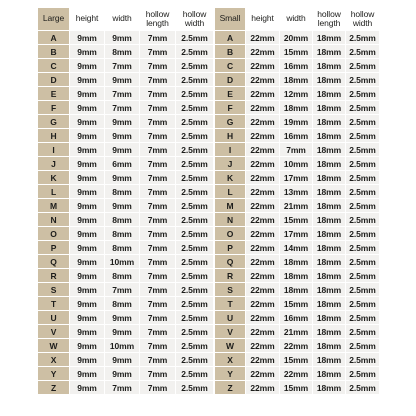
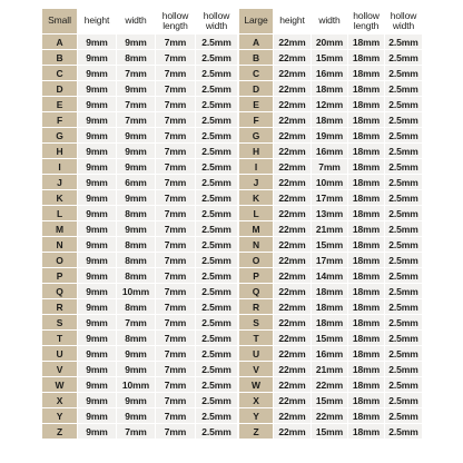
- Large	height	width	hollow length	hollow width
+ Small	height	width	hollow length	hollow width
  A	9mm	9mm	7mm	2.5mm
  B	9mm	8mm	7mm	2.5mm
  C	9mm	7mm	7mm	2.5mm
  D	9mm	9mm	7mm	2.5mm
  E	9mm	7mm	7mm	2.5mm
  F	9mm	7mm	7mm	2.5mm
  G	9mm	9mm	7mm	2.5mm
  H	9mm	9mm	7mm	2.5mm
  I	9mm	9mm	7mm	2.5mm
  J	9mm	6mm	7mm	2.5mm
  K	9mm	9mm	7mm	2.5mm
  L	9mm	8mm	7mm	2.5mm
  M	9mm	9mm	7mm	2.5mm
  N	9mm	8mm	7mm	2.5mm
  O	9mm	8mm	7mm	2.5mm
  P	9mm	8mm	7mm	2.5mm
  Q	9mm	10mm	7mm	2.5mm
  R	9mm	8mm	7mm	2.5mm
  S	9mm	7mm	7mm	2.5mm
  T	9mm	8mm	7mm	2.5mm
  U	9mm	9mm	7mm	2.5mm
  V	9mm	9mm	7mm	2.5mm
  W	9mm	10mm	7mm	2.5mm
  X	9mm	9mm	7mm	2.5mm
  Y	9mm	9mm	7mm	2.5mm
  Z	9mm	7mm	7mm	2.5mm
- Small	height	width	hollow length	hollow width
+ Large	height	width	hollow length	hollow width
  A	22mm	20mm	18mm	2.5mm
  B	22mm	15mm	18mm	2.5mm
  C	22mm	16mm	18mm	2.5mm
  D	22mm	18mm	18mm	2.5mm
  E	22mm	12mm	18mm	2.5mm
  F	22mm	18mm	18mm	2.5mm
  G	22mm	19mm	18mm	2.5mm
  H	22mm	16mm	18mm	2.5mm
  I	22mm	7mm	18mm	2.5mm
  J	22mm	10mm	18mm	2.5mm
  K	22mm	17mm	18mm	2.5mm
  L	22mm	13mm	18mm	2.5mm
  M	22mm	21mm	18mm	2.5mm
  N	22mm	15mm	18mm	2.5mm
  O	22mm	17mm	18mm	2.5mm
  P	22mm	14mm	18mm	2.5mm
  Q	22mm	18mm	18mm	2.5mm
  R	22mm	18mm	18mm	2.5mm
  S	22mm	18mm	18mm	2.5mm
  T	22mm	15mm	18mm	2.5mm
  U	22mm	16mm	18mm	2.5mm
  V	22mm	21mm	18mm	2.5mm
  W	22mm	22mm	18mm	2.5mm
  X	22mm	15mm	18mm	2.5mm
  Y	22mm	22mm	18mm	2.5mm
  Z	22mm	15mm	18mm	2.5mm
